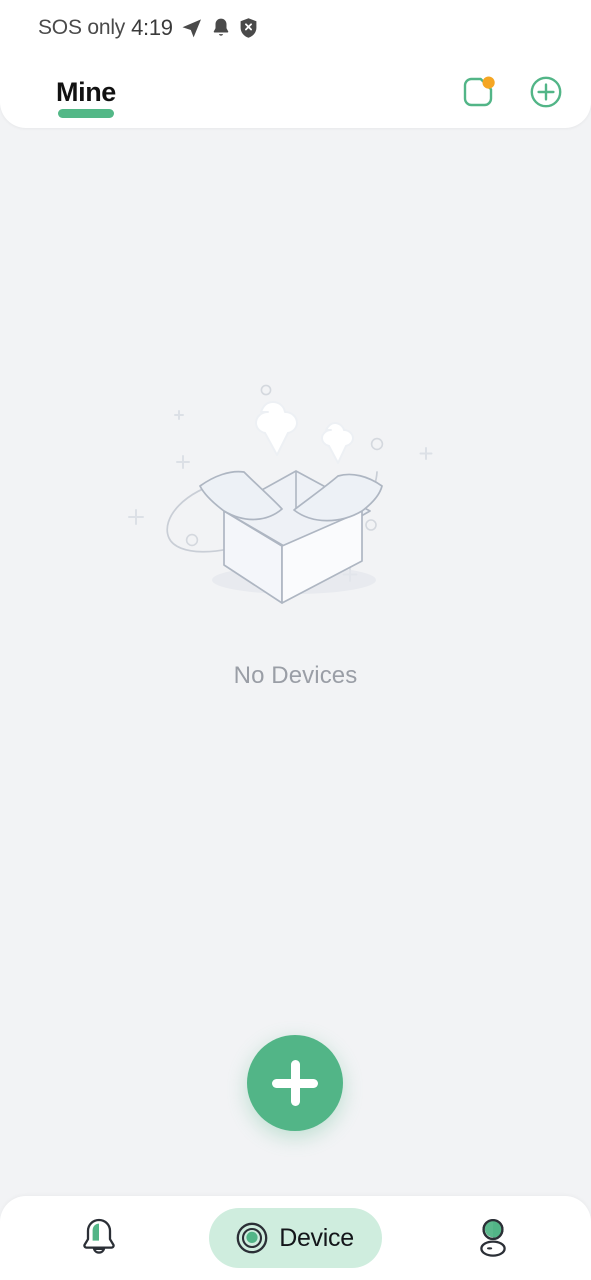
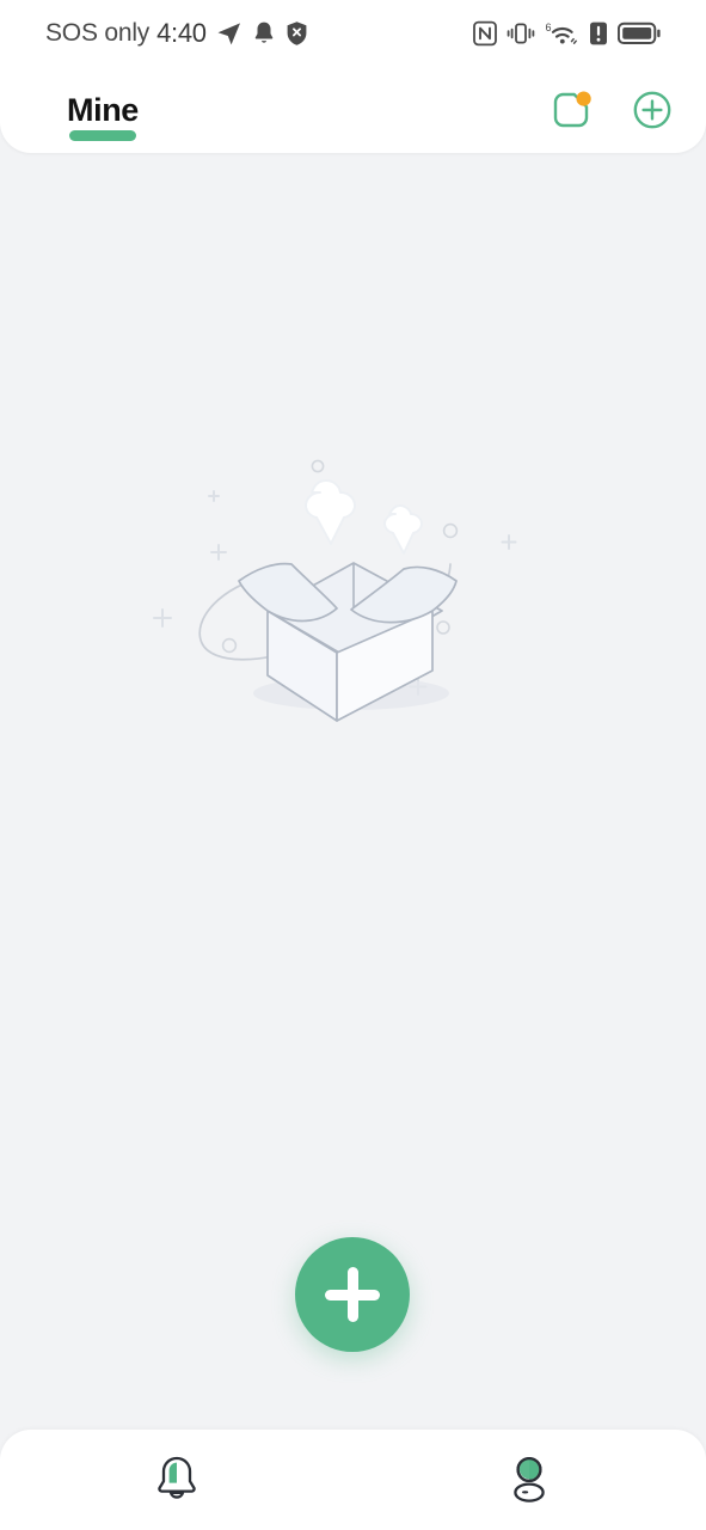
  SOS only
- 4:19
+ 4:40
+ 6
  Mine
- No Devices
- Device
